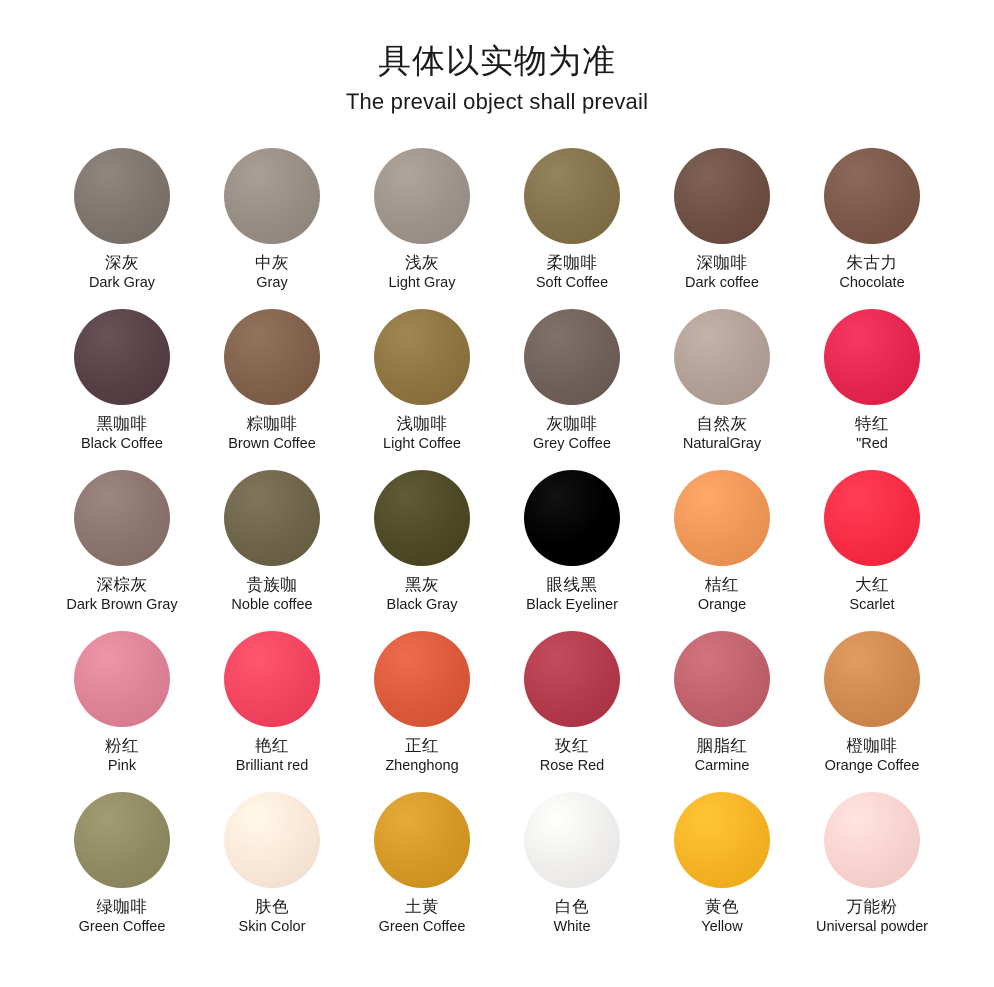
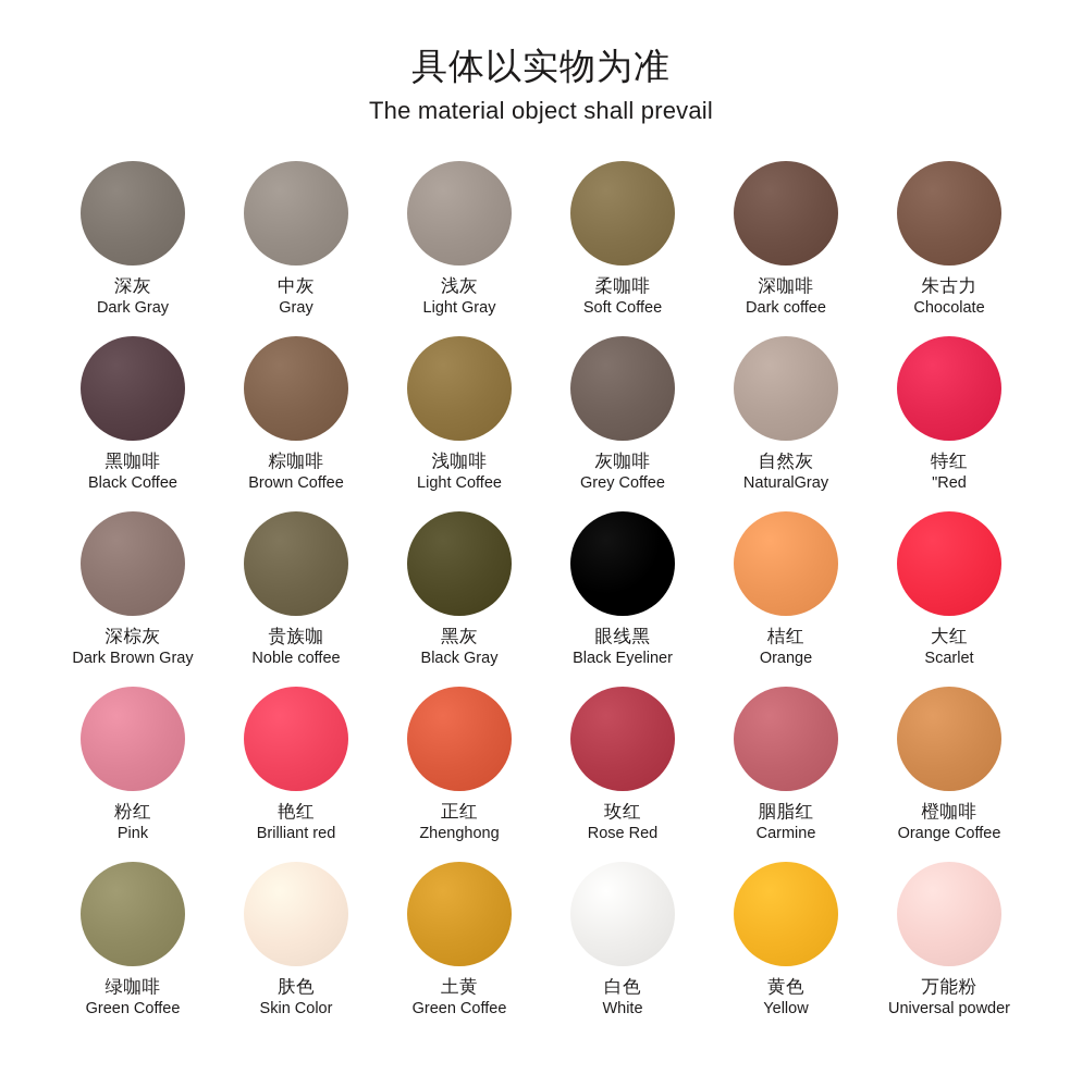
  具体以实物为准
- The prevail object shall prevail
+ The material object shall prevail
  深灰
  Dark Gray
  中灰
  Gray
  浅灰
  Light Gray
  柔咖啡
  Soft Coffee
  深咖啡
  Dark coffee
  朱古力
  Chocolate
  黑咖啡
  Black Coffee
  粽咖啡
  Brown Coffee
  浅咖啡
  Light Coffee
  灰咖啡
  Grey Coffee
  自然灰
  NaturalGray
  特红
  "Red
  深棕灰
  Dark Brown Gray
  贵族咖
  Noble coffee
  黑灰
  Black Gray
  眼线黑
  Black Eyeliner
  桔红
  Orange
  大红
  Scarlet
  粉红
  Pink
  艳红
  Brilliant red
  正红
  Zhenghong
  玫红
  Rose Red
  胭脂红
  Carmine
  橙咖啡
  Orange Coffee
  绿咖啡
  Green Coffee
  肤色
  Skin Color
  土黄
  Green Coffee
  白色
  White
  黄色
  Yellow
  万能粉
  Universal powder
